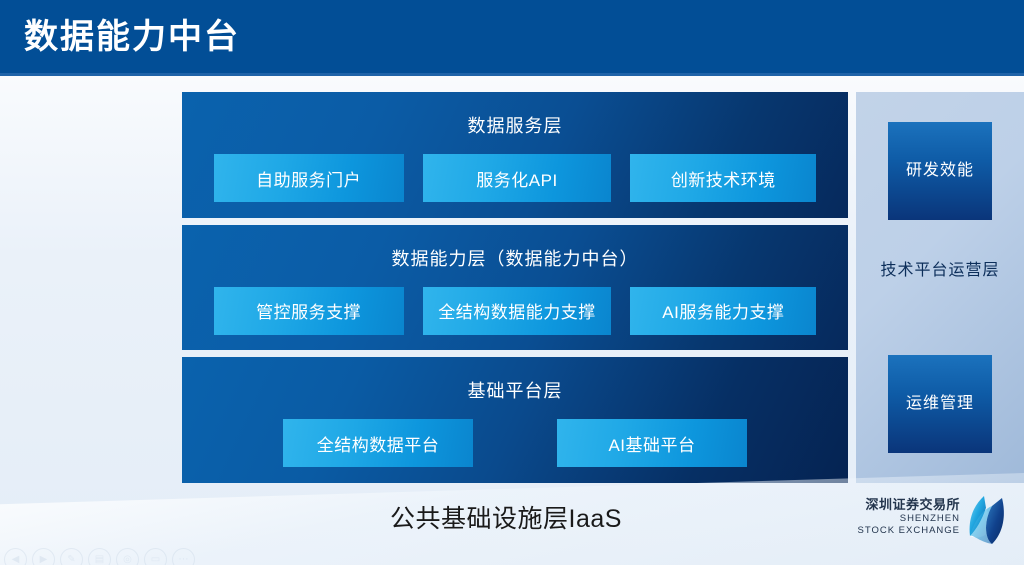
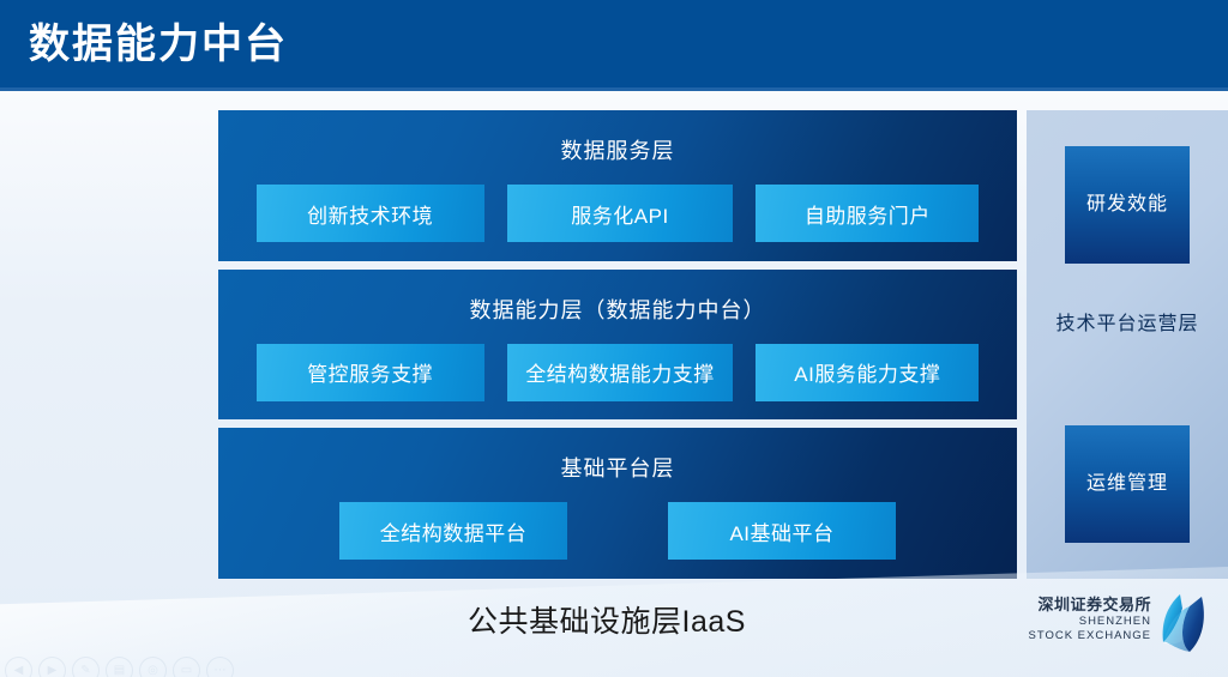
  数据能力中台
  数据服务层
- 自助服务门户
+ 创新技术环境
  服务化API
- 创新技术环境
+ 自助服务门户
  数据能力层（数据能力中台）
  管控服务支撑
  全结构数据能力支撑
  AI服务能力支撑
  基础平台层
  全结构数据平台
  AI基础平台
  研发效能
  技术平台运营层
  运维管理
  公共基础设施层IaaS
  深圳证券交易所
  SHENZHEN
  STOCK EXCHANGE
